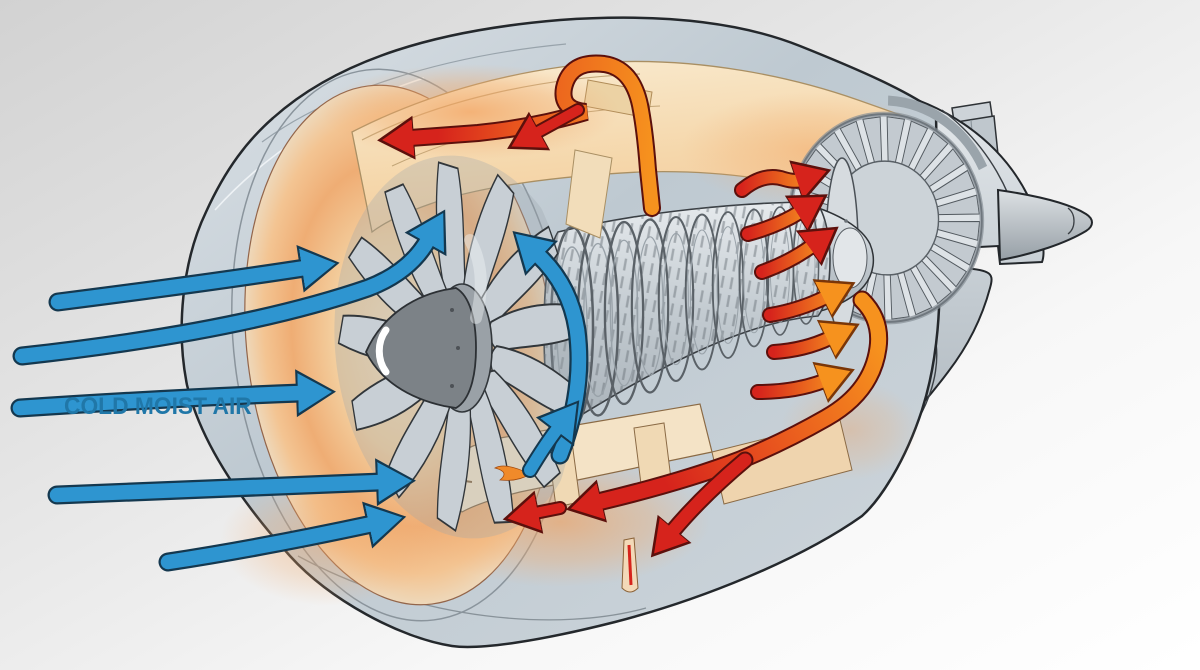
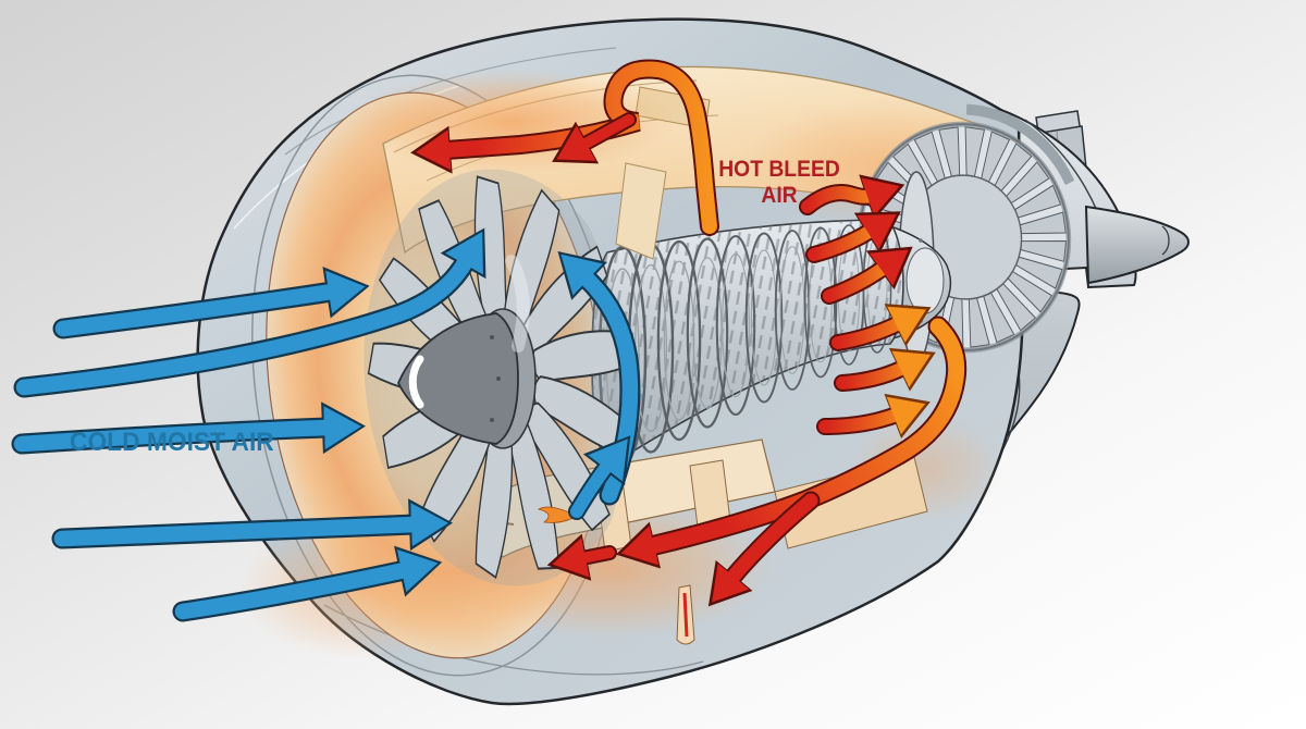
  COLD MOIST AIR
+ HOT BLEED AIR
